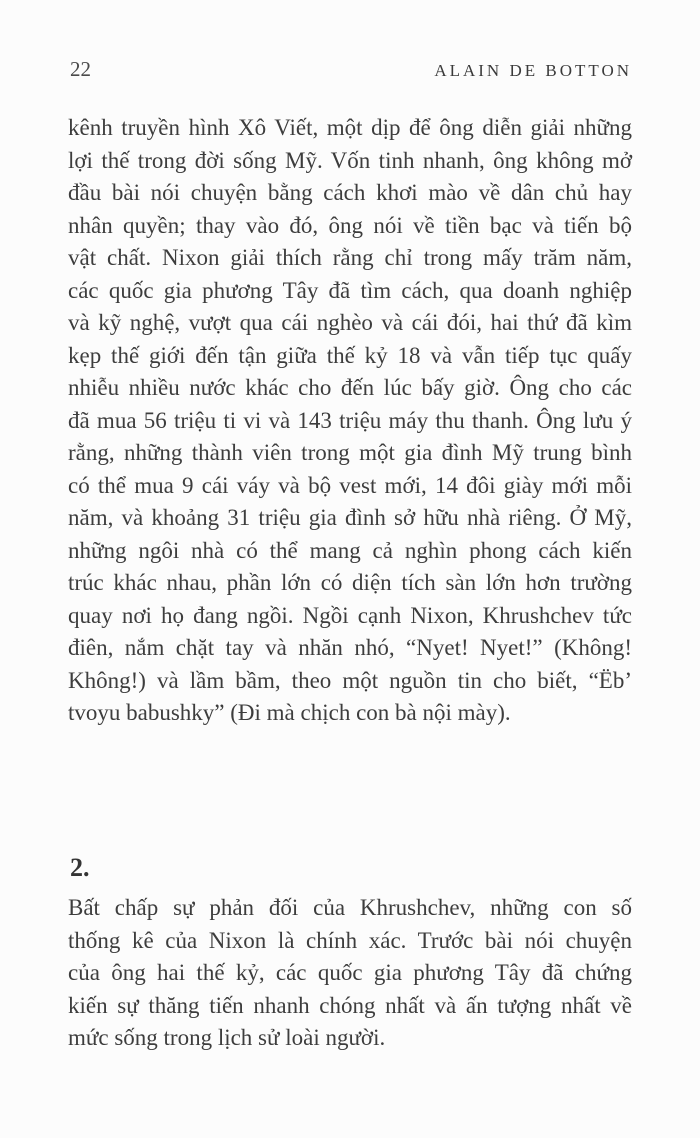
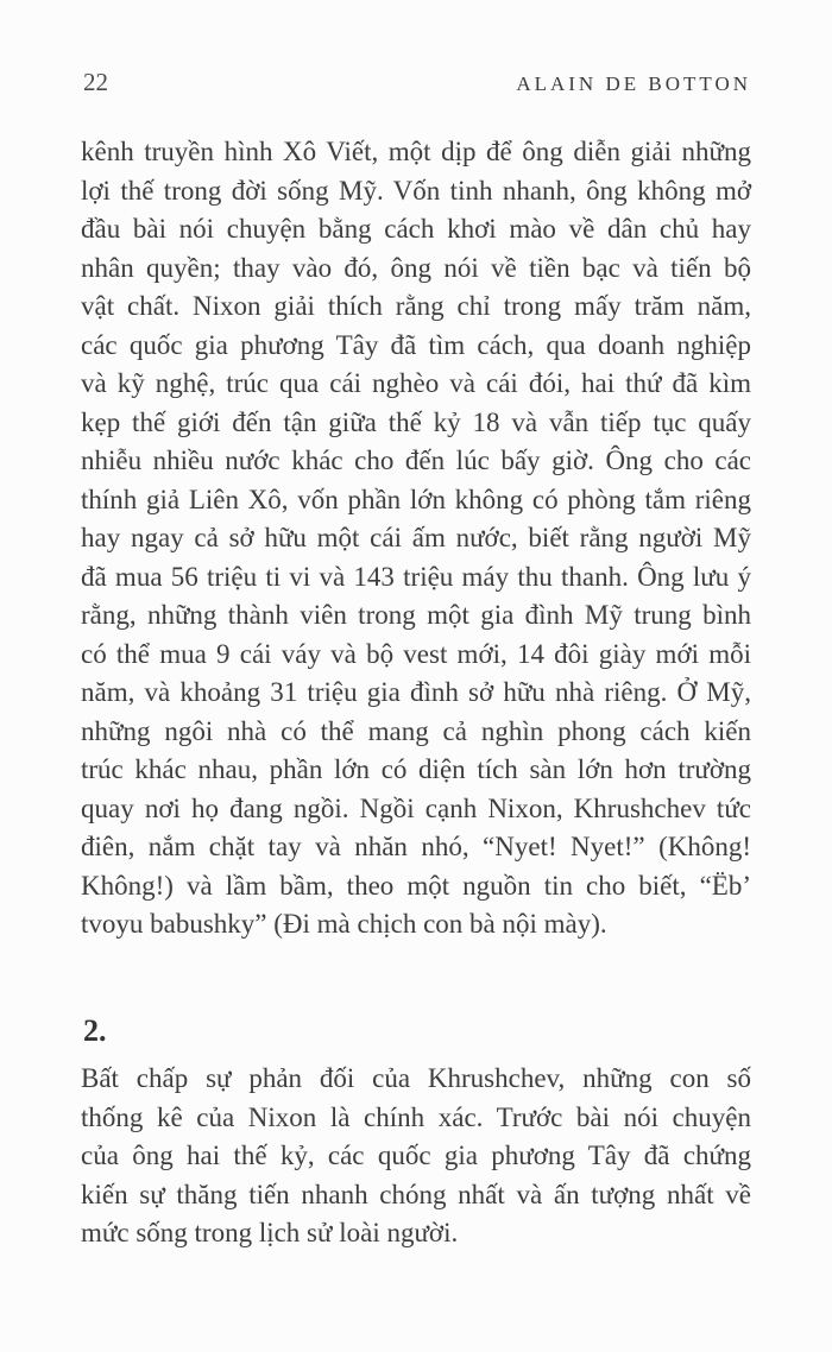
  22
  ALAIN DE BOTTON
  kênh truyền hình Xô Viết, một dịp để ông diễn giải những
  lợi thế trong đời sống Mỹ. Vốn tinh nhanh, ông không mở
  đầu bài nói chuyện bằng cách khơi mào về dân chủ hay
  nhân quyền; thay vào đó, ông nói về tiền bạc và tiến bộ
  vật chất. Nixon giải thích rằng chỉ trong mấy trăm năm,
  các quốc gia phương Tây đã tìm cách, qua doanh nghiệp
- và kỹ nghệ, vượt qua cái nghèo và cái đói, hai thứ đã kìm
+ và kỹ nghệ, trúc qua cái nghèo và cái đói, hai thứ đã kìm
  kẹp thế giới đến tận giữa thế kỷ 18 và vẫn tiếp tục quấy
  nhiễu nhiều nước khác cho đến lúc bấy giờ. Ông cho các
+ thính giả Liên Xô, vốn phần lớn không có phòng tắm riêng
+ hay ngay cả sở hữu một cái ấm nước, biết rằng người Mỹ
  đã mua 56 triệu ti vi và 143 triệu máy thu thanh. Ông lưu ý
  rằng, những thành viên trong một gia đình Mỹ trung bình
  có thể mua 9 cái váy và bộ vest mới, 14 đôi giày mới mỗi
  năm, và khoảng 31 triệu gia đình sở hữu nhà riêng. Ở Mỹ,
  những ngôi nhà có thể mang cả nghìn phong cách kiến
  trúc khác nhau, phần lớn có diện tích sàn lớn hơn trường
  quay nơi họ đang ngồi. Ngồi cạnh Nixon, Khrushchev tức
  điên, nắm chặt tay và nhăn nhó, “Nyet! Nyet!” (Không!
  Không!) và lầm bầm, theo một nguồn tin cho biết, “Ëb’
  tvoyu babushky” (Đi mà chịch con bà nội mày).
  2.
  Bất chấp sự phản đối của Khrushchev, những con số
  thống kê của Nixon là chính xác. Trước bài nói chuyện
  của ông hai thế kỷ, các quốc gia phương Tây đã chứng
  kiến sự thăng tiến nhanh chóng nhất và ấn tượng nhất về
  mức sống trong lịch sử loài người.
